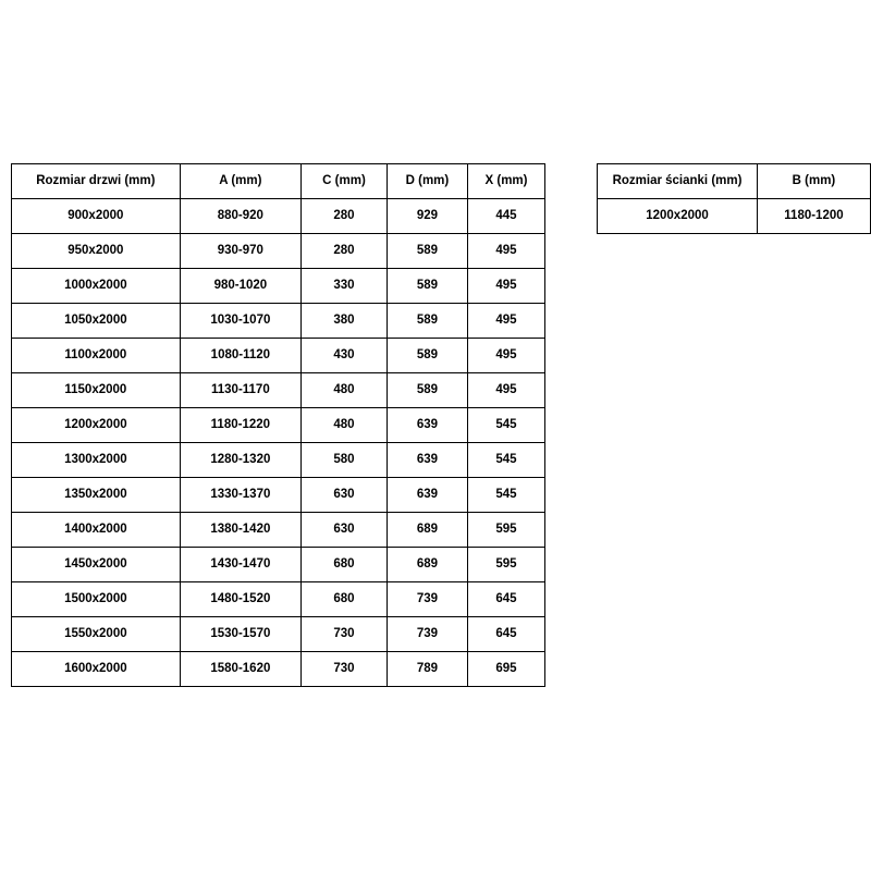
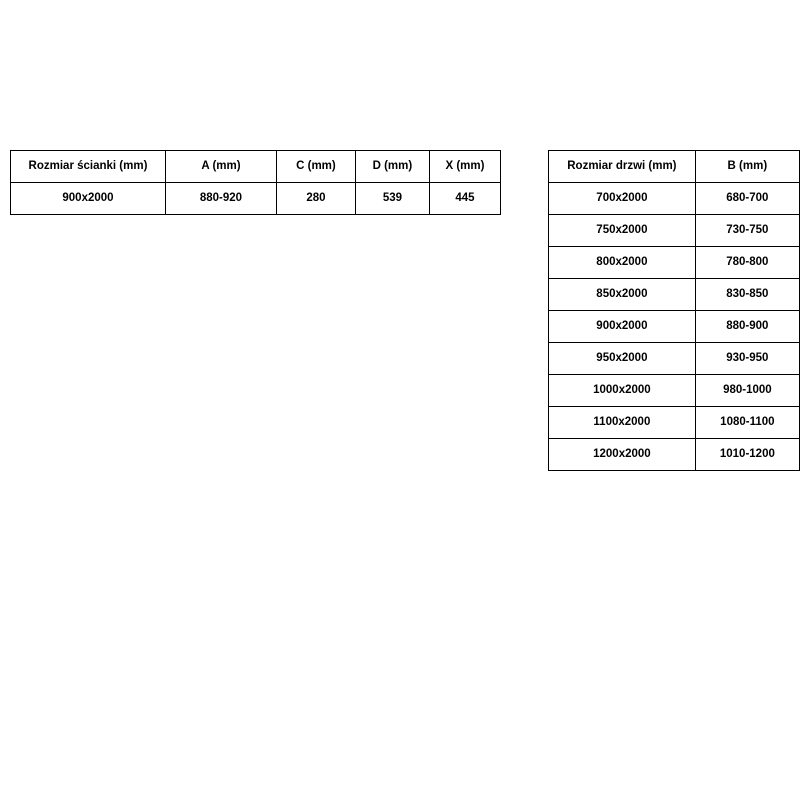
- Rozmiar drzwi (mm)	A (mm)	C (mm)	D (mm)	X (mm)
+ Rozmiar ścianki (mm)	A (mm)	C (mm)	D (mm)	X (mm)
- 900x2000	880-920	280	929	445
+ 900x2000	880-920	280	539	445
- 950x2000	930-970	280	589	495
- 1000x2000	980-1020	330	589	495
- 1050x2000	1030-1070	380	589	495
- 1100x2000	1080-1120	430	589	495
- 1150x2000	1130-1170	480	589	495
- 1200x2000	1180-1220	480	639	545
- 1300x2000	1280-1320	580	639	545
- 1350x2000	1330-1370	630	639	545
- 1400x2000	1380-1420	630	689	595
- 1450x2000	1430-1470	680	689	595
- 1500x2000	1480-1520	680	739	645
- 1550x2000	1530-1570	730	739	645
- 1600x2000	1580-1620	730	789	695
- Rozmiar ścianki (mm)	B (mm)
+ Rozmiar drzwi (mm)	B (mm)
+ 700x2000	680-700
+ 750x2000	730-750
+ 800x2000	780-800
+ 850x2000	830-850
+ 900x2000	880-900
+ 950x2000	930-950
+ 1000x2000	980-1000
+ 1100x2000	1080-1100
- 1200x2000	1180-1200
+ 1200x2000	1010-1200
